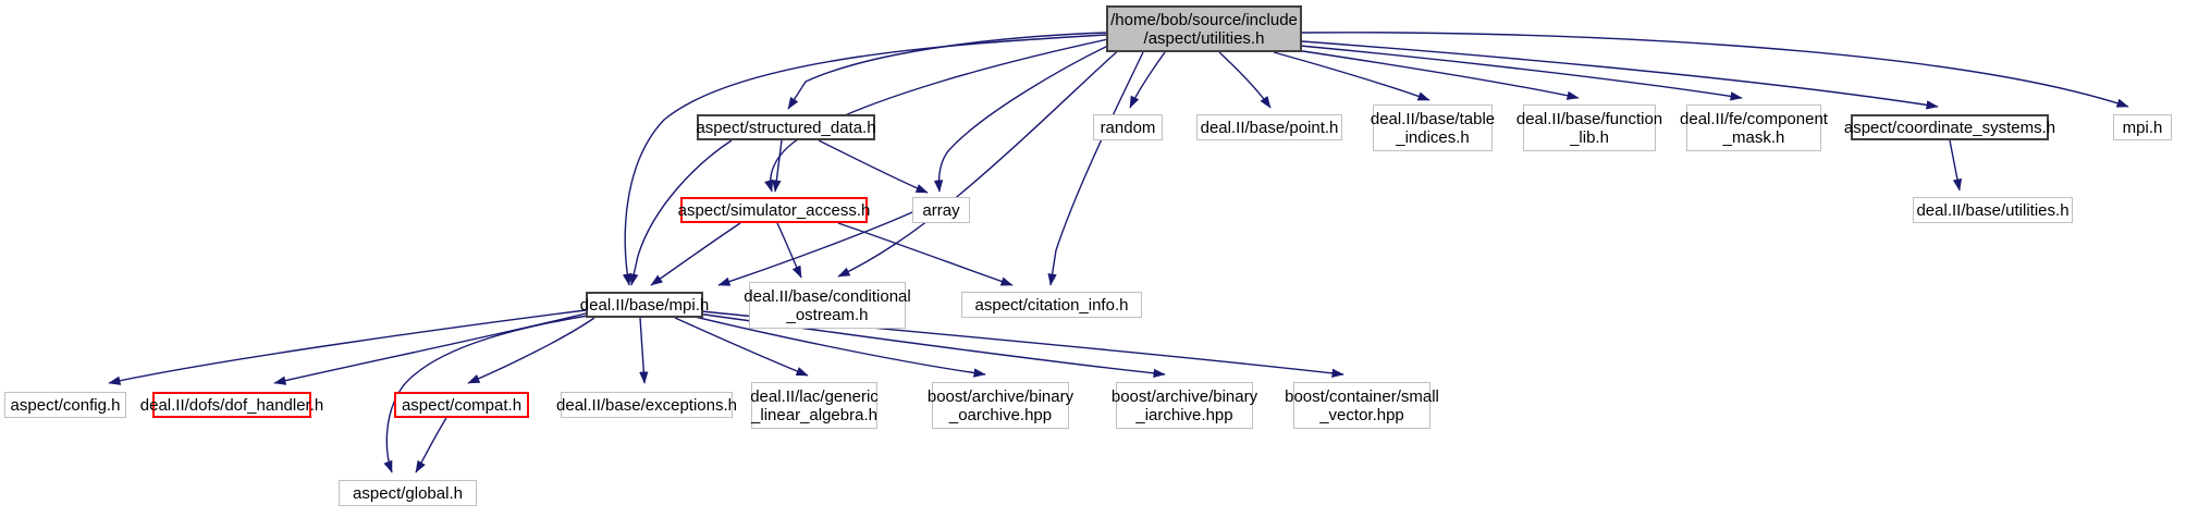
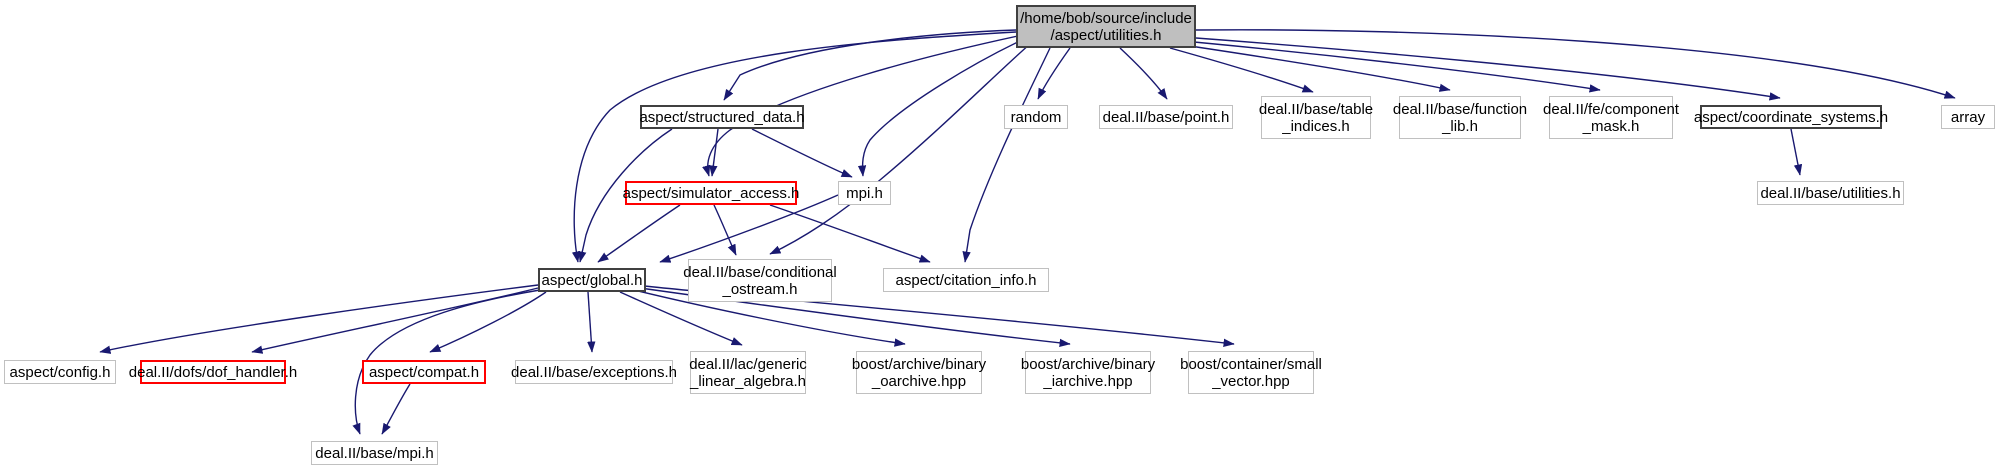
  /home/bob/source/include
  /aspect/utilities.h
  aspect/structured_data.h
  random
  deal.II/base/point.h
  deal.II/base/table
  _indices.h
  deal.II/base/function
  _lib.h
  deal.II/fe/component
  _mask.h
  aspect/coordinate_systems.h
- mpi.h
+ array
  aspect/simulator_access.h
- array
+ mpi.h
  deal.II/base/utilities.h
- deal.II/base/mpi.h
+ aspect/global.h
  deal.II/base/conditional
  _ostream.h
  aspect/citation_info.h
  aspect/config.h
  deal.II/dofs/dof_handler.h
  aspect/compat.h
  deal.II/base/exceptions.h
  deal.II/lac/generic
  _linear_algebra.h
  boost/archive/binary
  _oarchive.hpp
  boost/archive/binary
  _iarchive.hpp
  boost/container/small
  _vector.hpp
- aspect/global.h
+ deal.II/base/mpi.h
